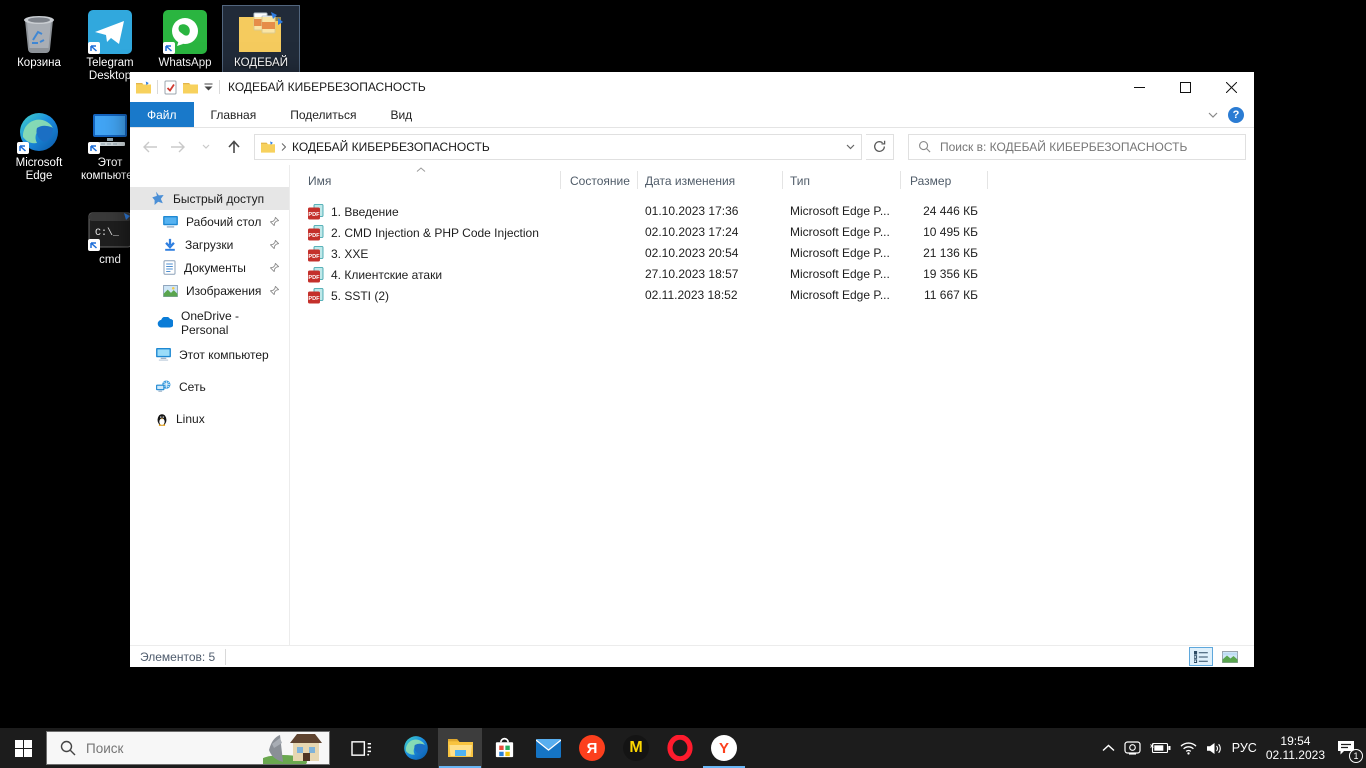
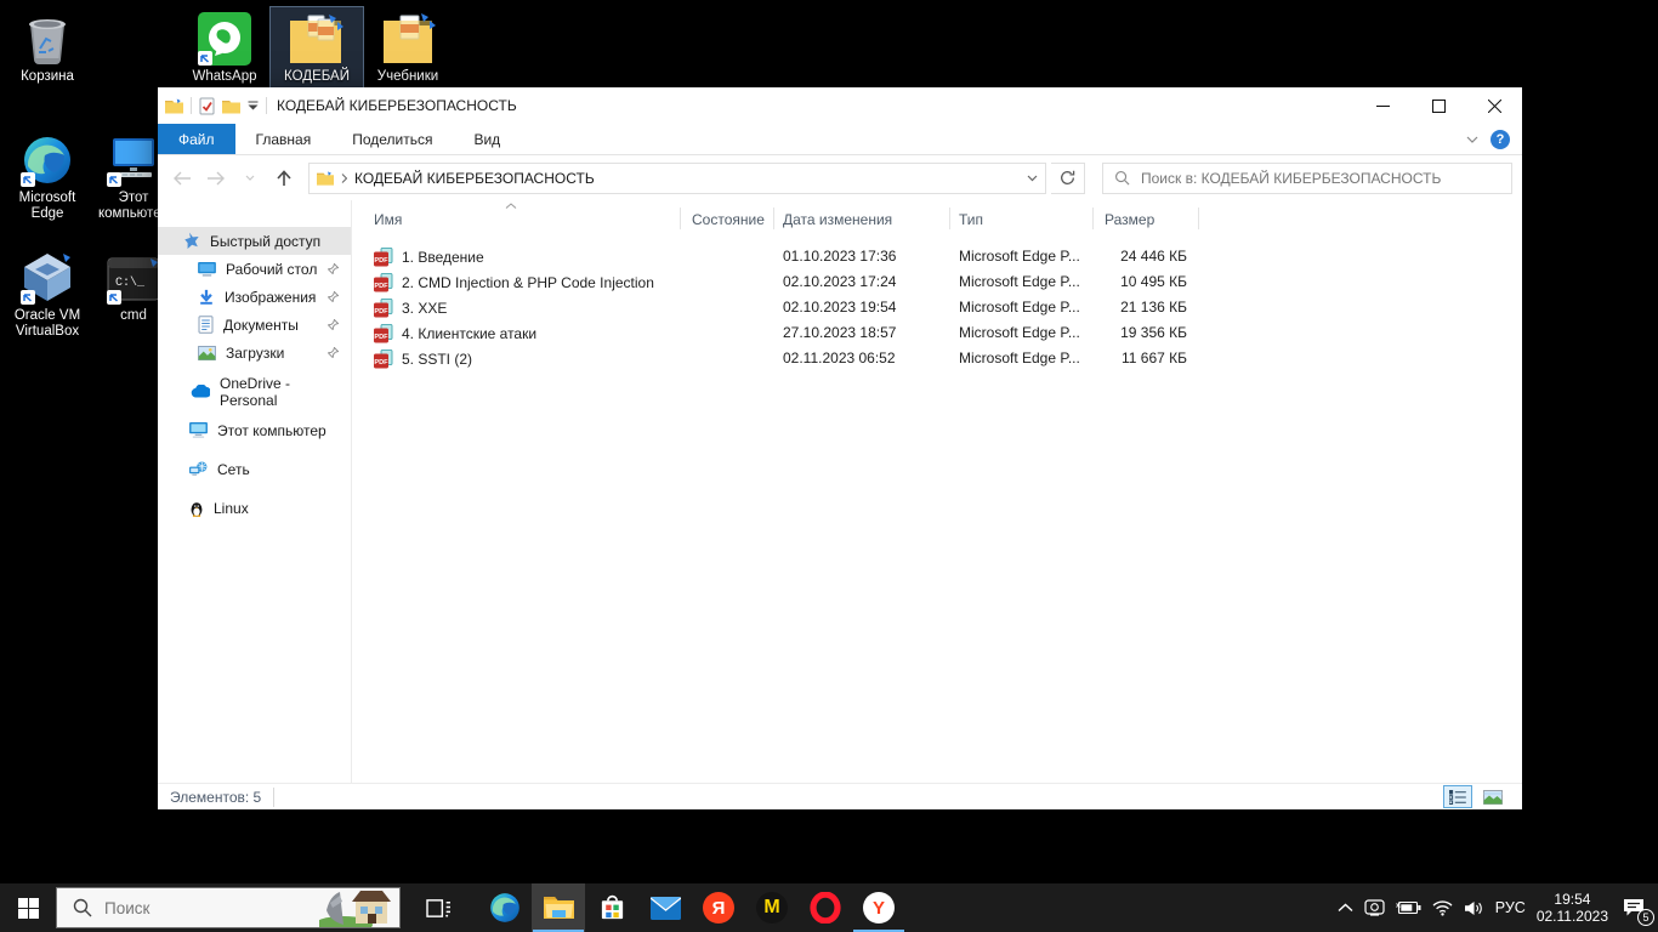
  Корзина
- Telegram Desktop
  WhatsApp
  КОДЕБАЙ
+ Учебники
  Microsoft Edge
  Этот компьют
+ Oracle VM VirtualBox
  C:\_
  cmd
  КОДЕБАЙ КИБЕРБЕЗОПАСНОСТЬ
  Файл
  Главная
  Поделиться
  Вид
  ?
  КОДЕБАЙ КИБЕРБЕЗОПАСНОСТЬ
  Поиск в: КОДЕБАЙ КИБЕРБЕЗОПАСНОСТЬ
  Быстрый доступ
  Рабочий стол
- Загрузки
+ Изображения
  Документы
- Изображения
+ Загрузки
  OneDrive - Personal
  Этот компьютер
  Сеть
  Linux
  Имя
  Состояние
  Дата изменения
  Тип
  Размер
  1. Введение
  01.10.2023 17:36
  Microsoft Edge P...
  24 446 КБ
  2. CMD Injection & PHP Code Injection
  02.10.2023 17:24
  Microsoft Edge P...
  10 495 КБ
  3. XXE
- 02.10.2023 20:54
+ 02.10.2023 19:54
  Microsoft Edge P...
  21 136 КБ
  4. Клиентские атаки
  27.10.2023 18:57
  Microsoft Edge P...
  19 356 КБ
  5. SSTI (2)
- 02.11.2023 18:52
+ 02.11.2023 06:52
  Microsoft Edge P...
  11 667 КБ
  Элементов: 5
  Поиск
  Я
  M
  Y
  РУС
  19:54
  02.11.2023
- 1
+ 5
